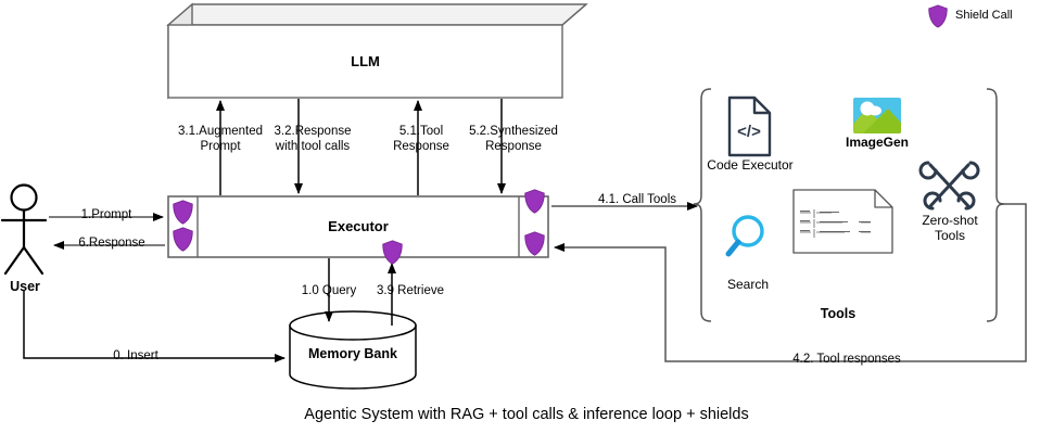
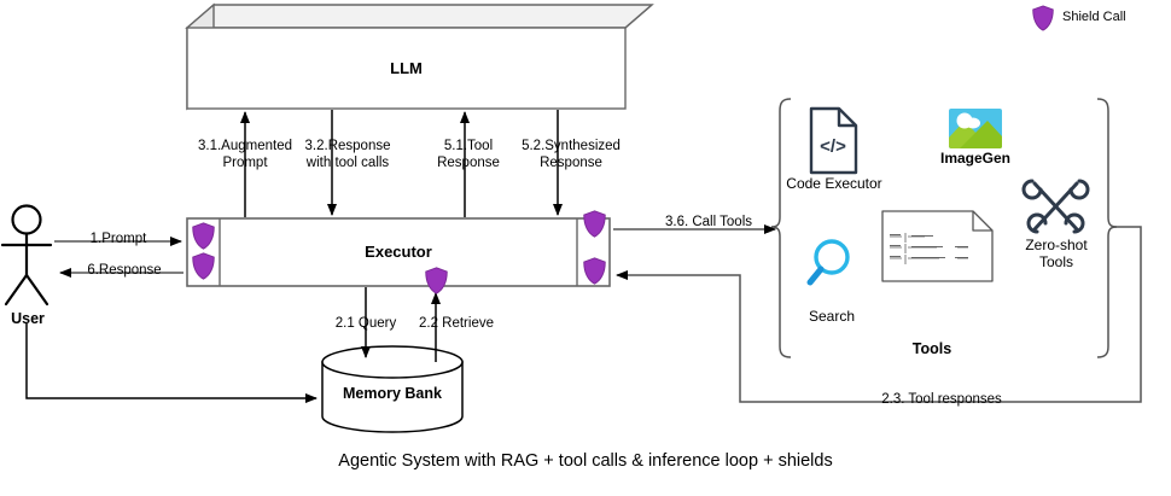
  </>
  LLM
  Executor
  Memory Bank
  User
  Tools
  1.Prompt
  6.Response
- 0. Insert
- 1.0 Query
+ 2.1 Query
- 3.9 Retrieve
+ 2.2 Retrieve
  3.1.Augmented
  Prompt
  3.2.Response
  with tool calls
  5.1.Tool
  Response
  5.2.Synthesized
  Response
- 4.1. Call Tools
+ 3.6. Call Tools
- 4.2. Tool responses
+ 2.3. Tool responses
  Code Executor
  ImageGen
  Search
  Zero-shot
  Tools
  Shield Call
  Agentic System with RAG + tool calls & inference loop + shields
